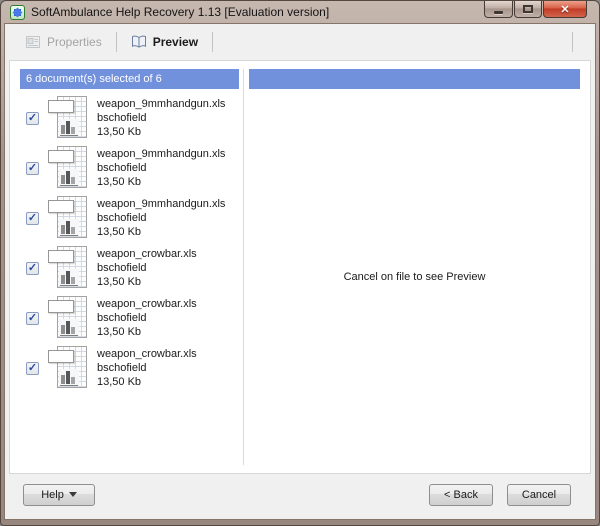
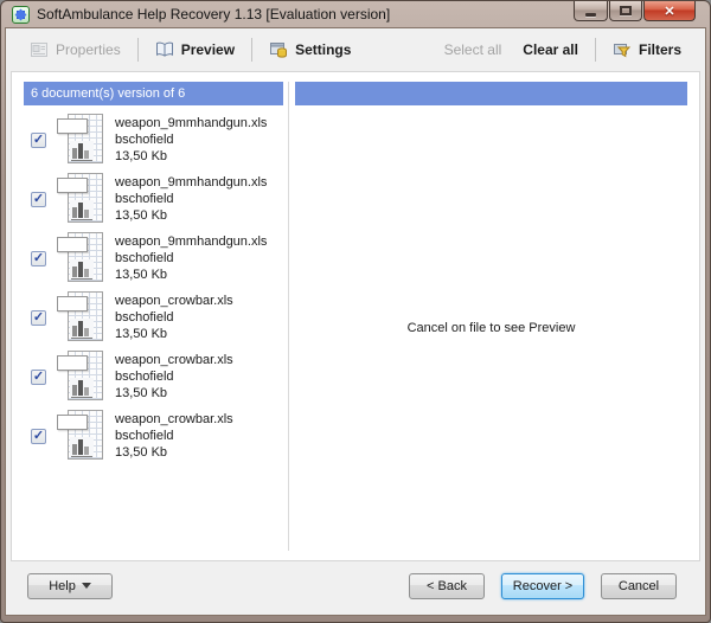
  SoftAmbulance Help Recovery 1.13 [Evaluation version]
  ✕
  Properties
  Preview
+ Settings
+ Select all
+ Clear all
+ Filters
- 6 document(s) selected of 6
+ 6 document(s) version of 6
  ✓
  weapon_9mmhandgun.xls
  bschofield
  13,50 Kb
  ✓
  weapon_9mmhandgun.xls
  bschofield
  13,50 Kb
  ✓
  weapon_9mmhandgun.xls
  bschofield
  13,50 Kb
  ✓
  weapon_crowbar.xls
  bschofield
  13,50 Kb
  ✓
  weapon_crowbar.xls
  bschofield
  13,50 Kb
  ✓
  weapon_crowbar.xls
  bschofield
  13,50 Kb
  Cancel on file to see Preview
  Help
  < Back
+ Recover >
  Cancel
